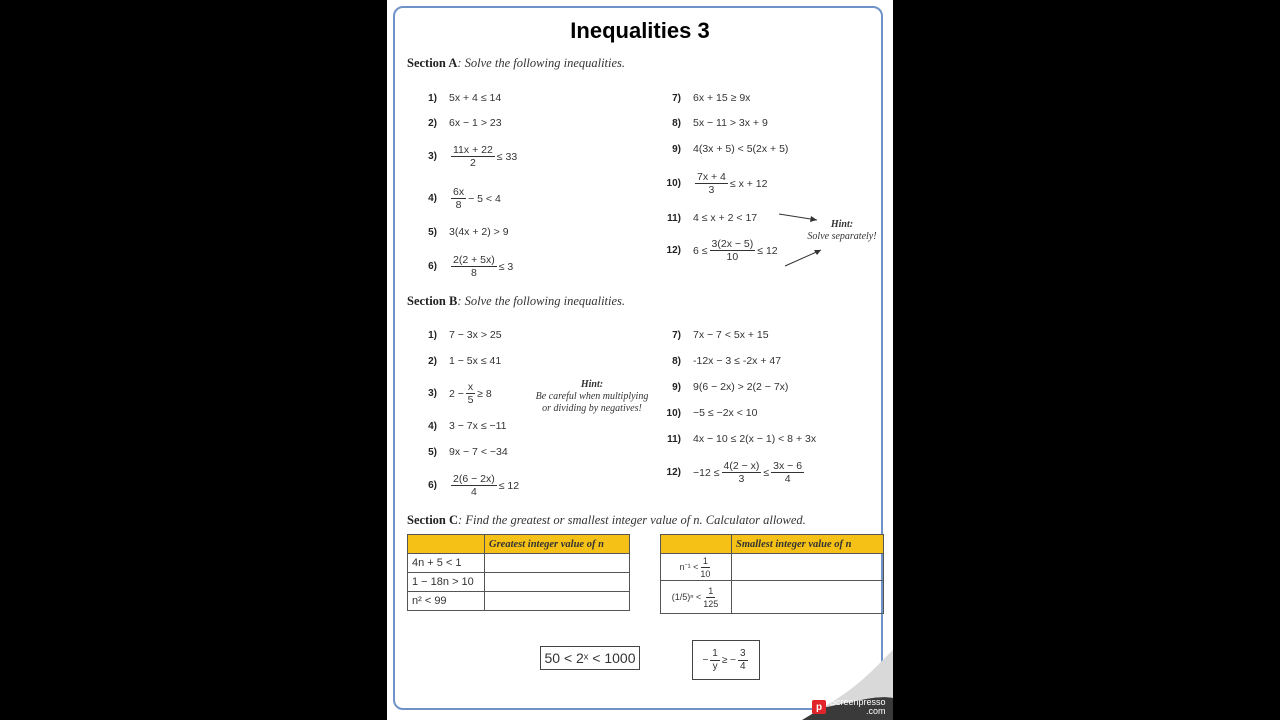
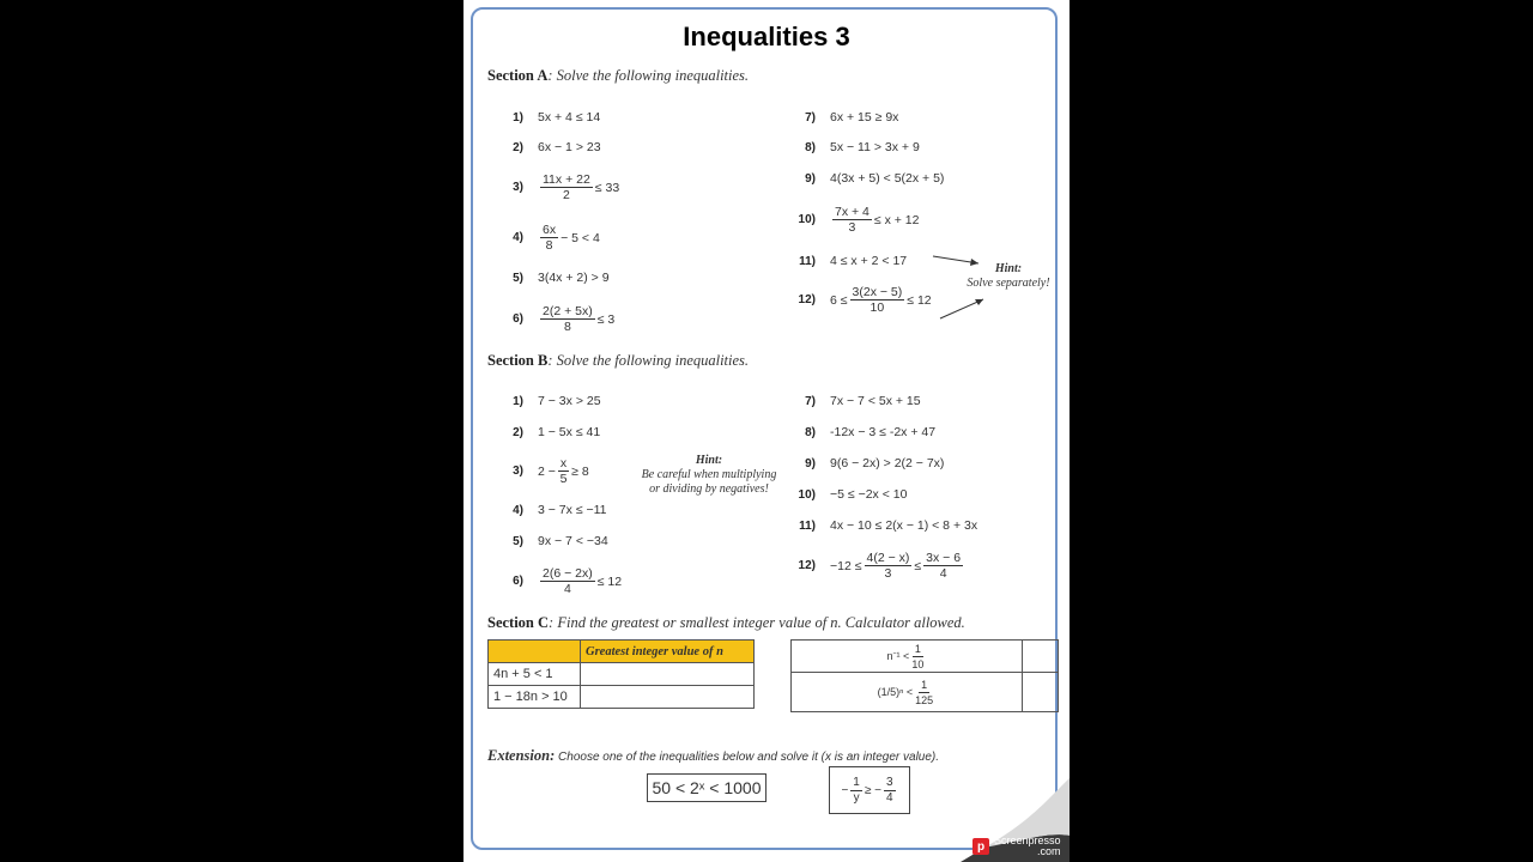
  Inequalities 3
  Section A: Solve the following inequalities.
  1)
  5x + 4 ≤ 14
  2)
  6x − 1 > 23
  3)
  11x + 22
  2
  ≤ 33
  4)
  6x
  8
  − 5 < 4
  5)
  3(4x + 2) > 9
  6)
  2(2 + 5x)
  8
  ≤ 3
  7)
  6x + 15 ≥ 9x
  8)
  5x − 11 > 3x + 9
  9)
  4(3x + 5) < 5(2x + 5)
  10)
  7x + 4
  3
  ≤ x + 12
  11)
  4 ≤ x + 2 < 17
  12)
  6 ≤
  3(2x − 5)
  10
  ≤ 12
  Hint:
  Solve separately!
  Section B: Solve the following inequalities.
  1)
  7 − 3x > 25
  2)
  1 − 5x ≤ 41
  3)
  2 −
  x
  5
  ≥ 8
  4)
  3 − 7x ≤ −11
  5)
  9x − 7 < −34
  6)
  2(6 − 2x)
  4
  ≤ 12
  Hint:
  Be careful when multiplying
  or dividing by negatives!
  7)
  7x − 7 < 5x + 15
  8)
  -12x − 3 ≤ -2x + 47
  9)
  9(6 − 2x) > 2(2 − 7x)
  10)
  −5 ≤ −2x < 10
  11)
  4x − 10 ≤ 2(x − 1) < 8 + 3x
  12)
  −12 ≤
  4(2 − x)
  3
  ≤
  3x − 6
  4
  Section C: Find the greatest or smallest integer value of n. Calculator allowed.
  	Greatest integer value of n
  4n + 5 < 1
  1 − 18n > 10
- n² < 99
- 	Smallest integer value of n
  n⁻¹ <110
  (1/5)ⁿ <1125
+ Extension: Choose one of the inequalities below and solve it (x is an integer value).
  50 < 2ˣ < 1000
  −
  1
  y
  ≥ −
  3
  4
  p
  Screenpresso
  .com
